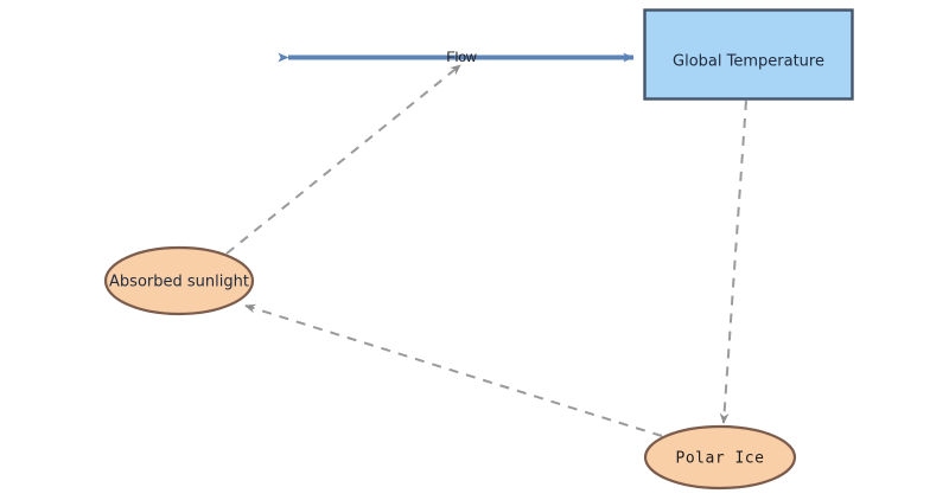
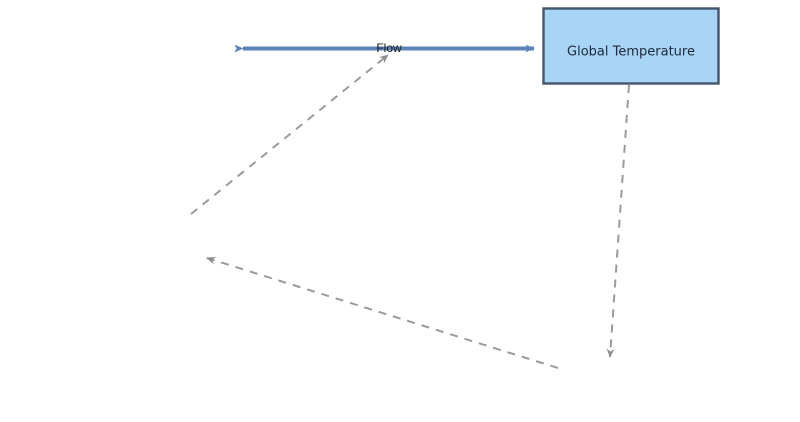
  Global Temperature
- Absorbed sunlight
- Polar Ice
  Flow
